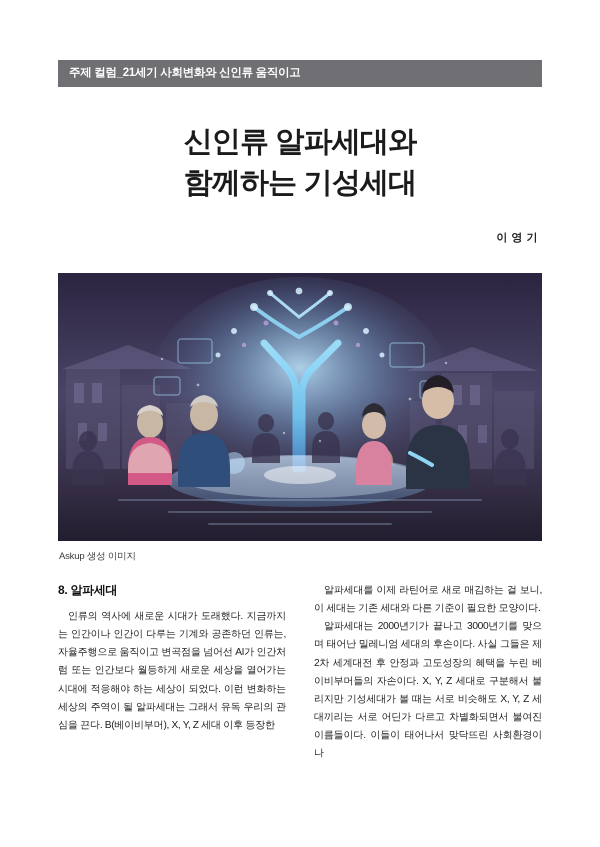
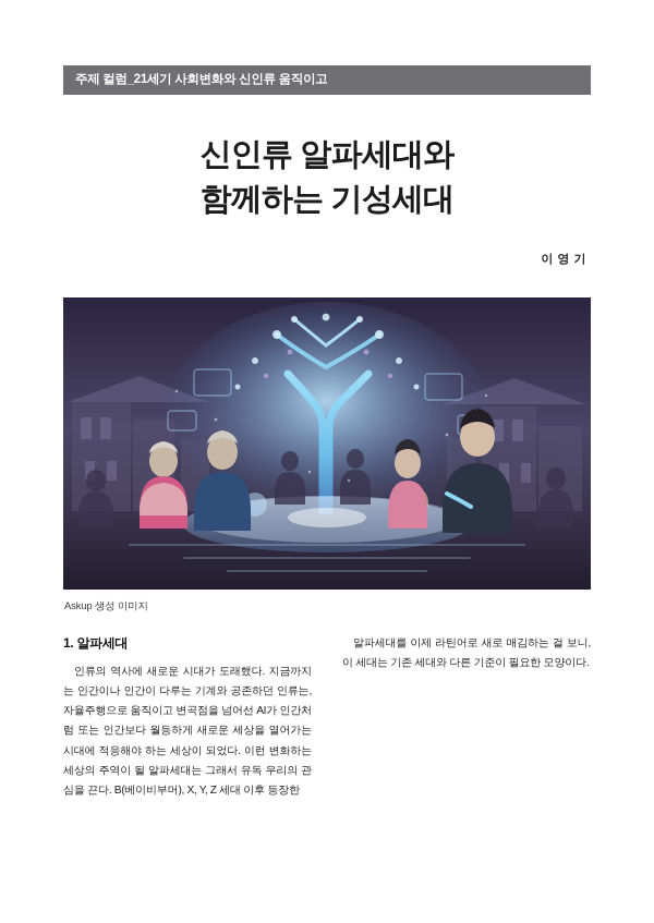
  주제 컬럼_21세기 사회변화와 신인류 움직이고
  신인류 알파세대와
  함께하는 기성세대
  이 영 기
  Askup 생성 이미지
- 8. 알파세대
+ 1. 알파세대
  인류의 역사에 새로운 시대가 도래했다. 지금까지는 인간이나 인간이 다루는 기계와 공존하던 인류는, 자율주행으로 움직이고 변곡점을 넘어선 AI가 인간처럼 또는 인간보다 월등하게 새로운 세상을 열어가는 시대에 적응해야 하는 세상이 되었다. 이런 변화하는 세상의 주역이 될 알파세대는 그래서 유독 우리의 관심을 끈다. B(베이비부머), X, Y, Z 세대 이후 등장한
  알파세대를 이제 라틴어로 새로 매김하는 걸 보니, 이 세대는 기존 세대와 다른 기준이 필요한 모양이다.
- 알파세대는 2000년기가 끝나고 3000년기를 맞으며 태어난 밀레니엄 세대의 후손이다. 사실 그들은 제2차 세계대전 후 안정과 고도성장의 혜택을 누린 베이비부머들의 자손이다. X, Y, Z 세대로 구분해서 불리지만 기성세대가 볼 때는 서로 비슷해도 X, Y, Z 세대끼리는 서로 어딘가 다르고 차별화되면서 불여진 이름들이다. 이들이 태어나서 맞닥뜨린 사회환경이나
